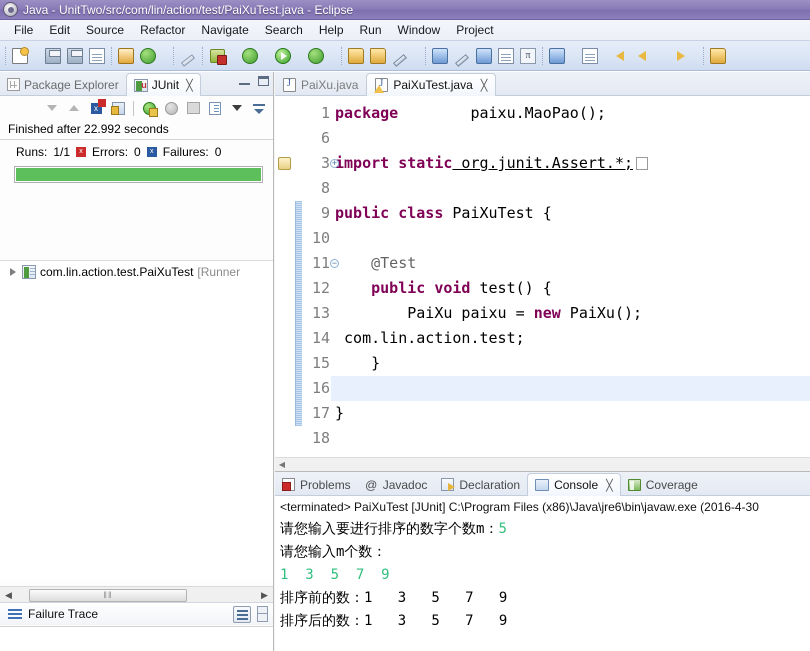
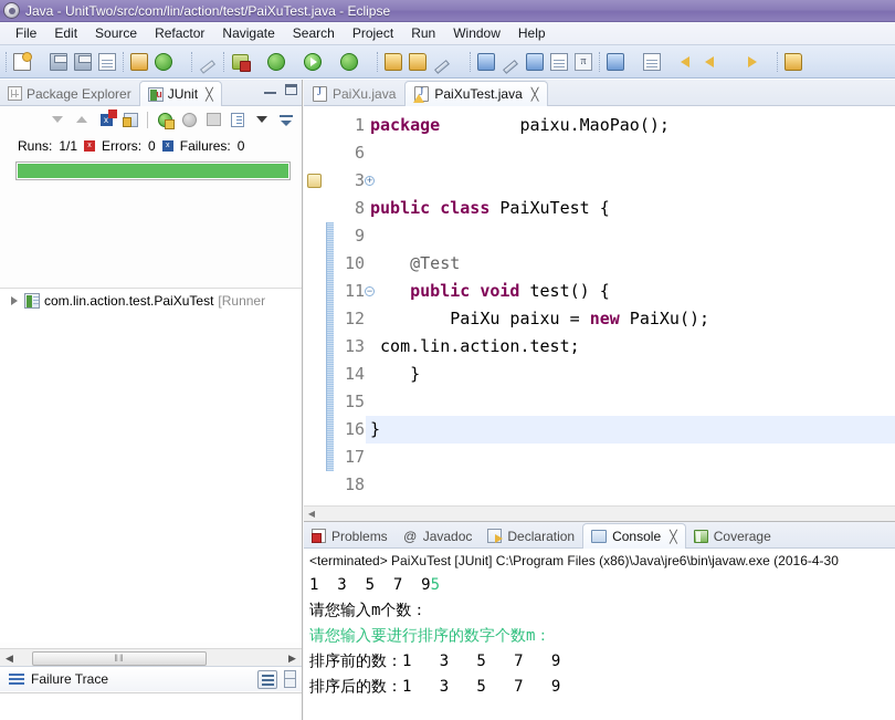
  Java - UnitTwo/src/com/lin/action/test/PaiXuTest.java - Eclipse
  File
  Edit
  Source
  Refactor
  Navigate
  Search
- Help
+ Project
  Run
  Window
- Project
+ Help
  π
  Package Explorer
  JUnit
  ╳
  x
- Finished after 22.992 seconds
  Runs:
  1/1
  Errors:
  0
  Failures:
  0
  com.lin.action.test.PaiXuTest
  [Runner
  ◀
  ‖‖
  ▶
  Failure Trace
  PaiXu.java
  PaiXuTest.java
  ╳
  1
  6
  3
  8
  9
  10
  11
  12
  13
  14
  15
  16
  17
  18
  package paixu.MaoPao();
- import static org.junit.Assert.*;
  public class PaiXuTest {
  @Test
  public void test() {
  PaiXu paixu = new PaiXu();
  com.lin.action.test;
  }
  }
  +
  −
  ◀
  Problems
  @
  Javadoc
  Declaration
  Console
  ╳
  Coverage
  <terminated> PaiXuTest [JUnit] C:\Program Files (x86)\Java\jre6\bin\javaw.exe (2016-4-30
- 请您输入要进行排序的数字个数m：5
+ 1 3 5 7 95
  请您输入m个数：
- 1 3 5 7 9
+ 请您输入要进行排序的数字个数m：
  排序前的数：1 3 5 7 9
  排序后的数：1 3 5 7 9
